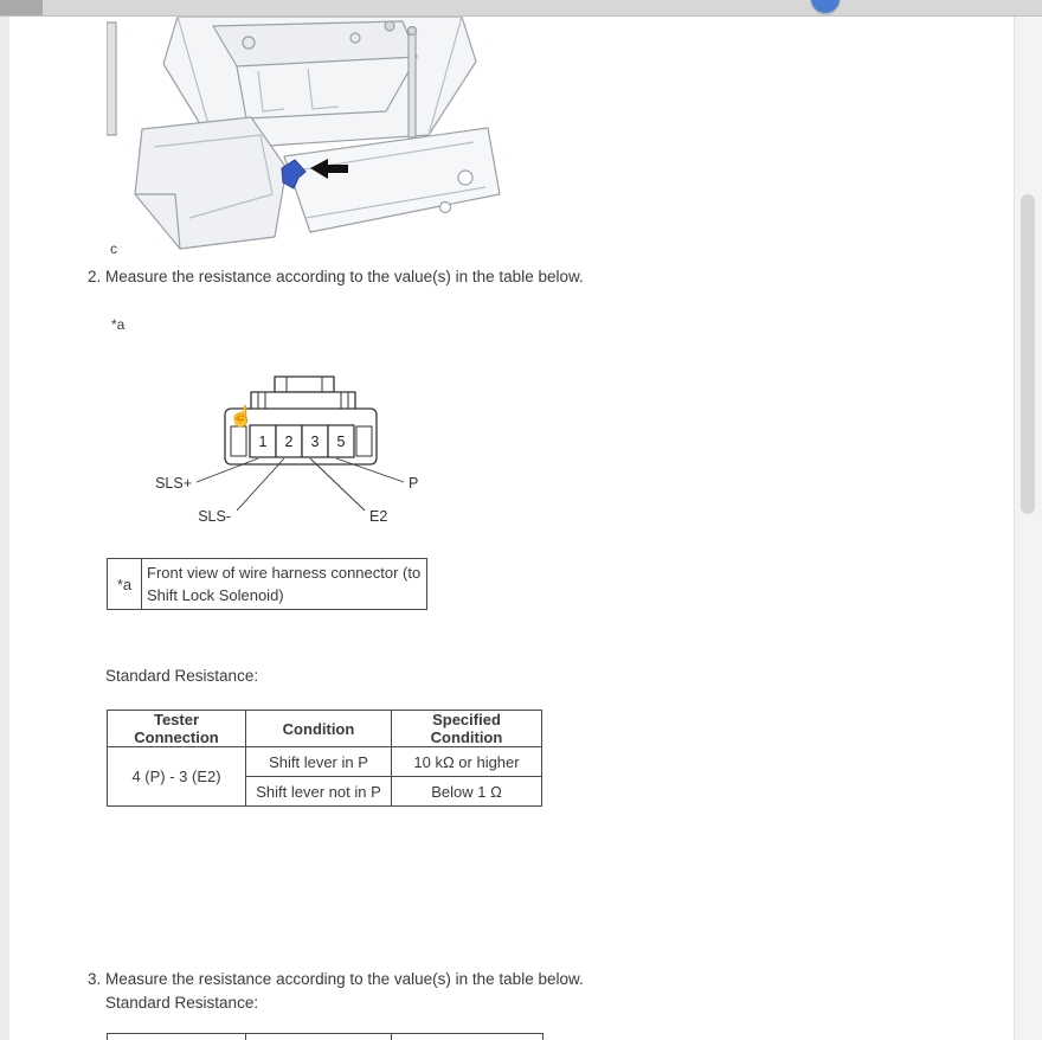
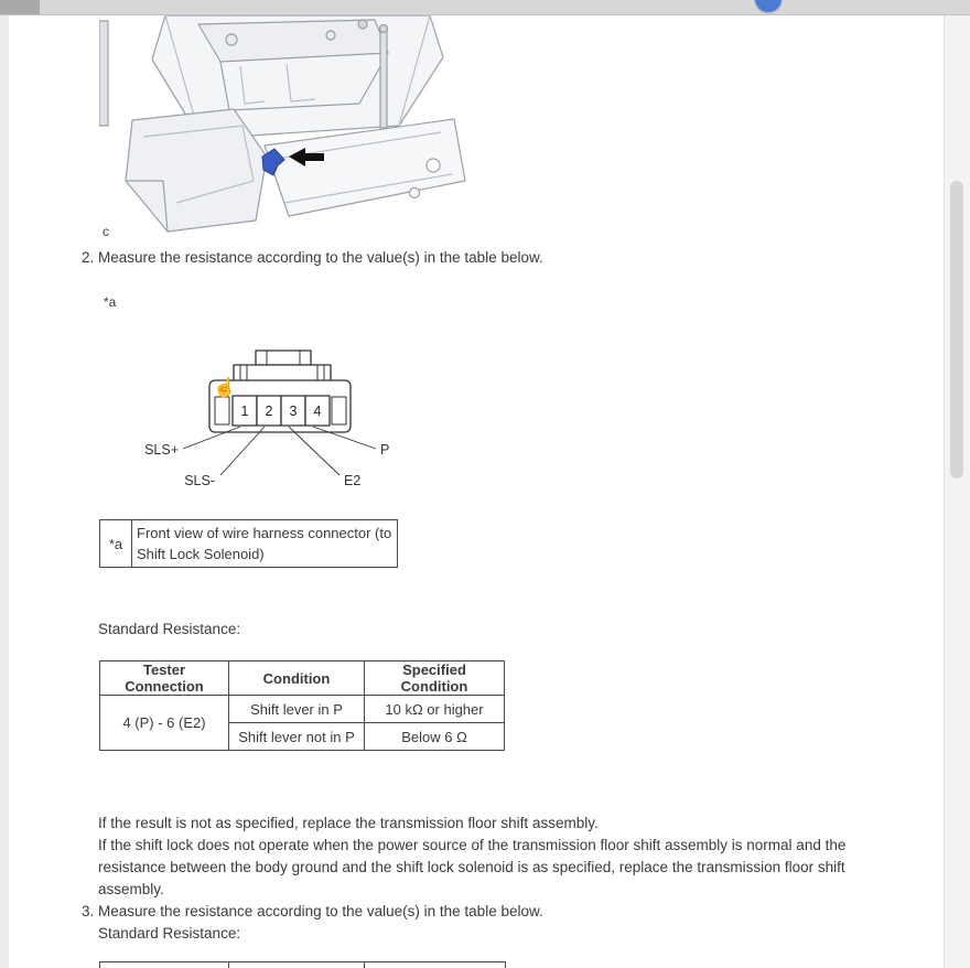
  c
  2.
  Measure the resistance according to the value(s) in the table below.
  *a
  1
  2
  3
- 5
+ 4
  SLS+
  SLS-
  E2
  P
  ☝
  *a	Front view of wire harness connector (to Shift Lock Solenoid)
  Standard Resistance:
  Tester Connection	Condition	Specified Condition
- 4 (P) - 3 (E2)	Shift lever in P	10 kΩ or higher
+ 4 (P) - 6 (E2)	Shift lever in P	10 kΩ or higher
- Shift lever not in P	Below 1 Ω
+ Shift lever not in P	Below 6 Ω
+ If the result is not as specified, replace the transmission floor shift assembly.
+ If the shift lock does not operate when the power source of the transmission floor shift assembly is normal and the resistance between the body ground and the shift lock solenoid is as specified, replace the transmission floor shift assembly.
  3.
  Measure the resistance according to the value(s) in the table below.
  Standard Resistance:
